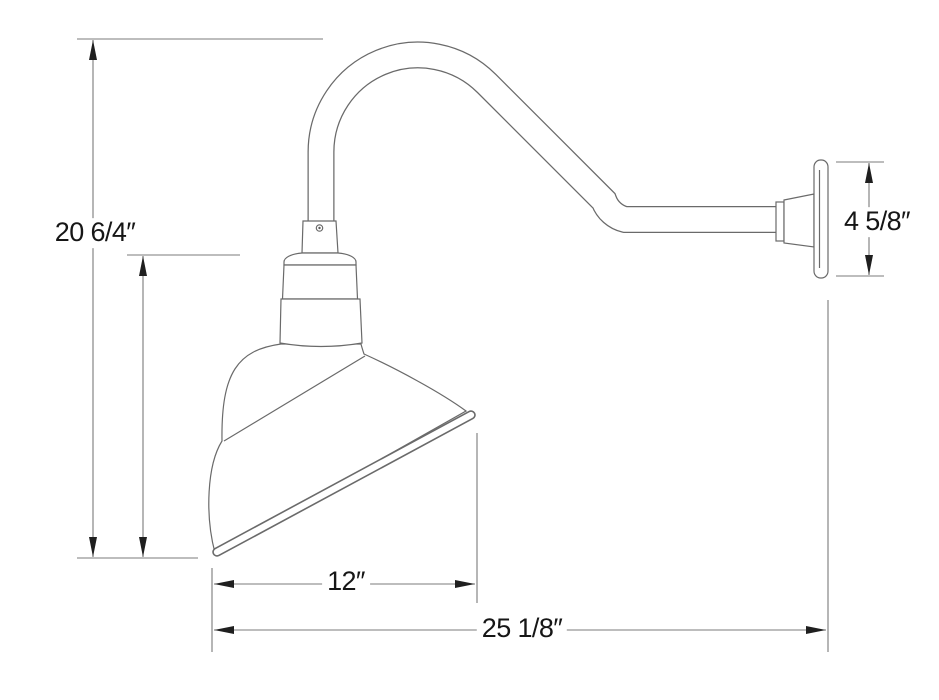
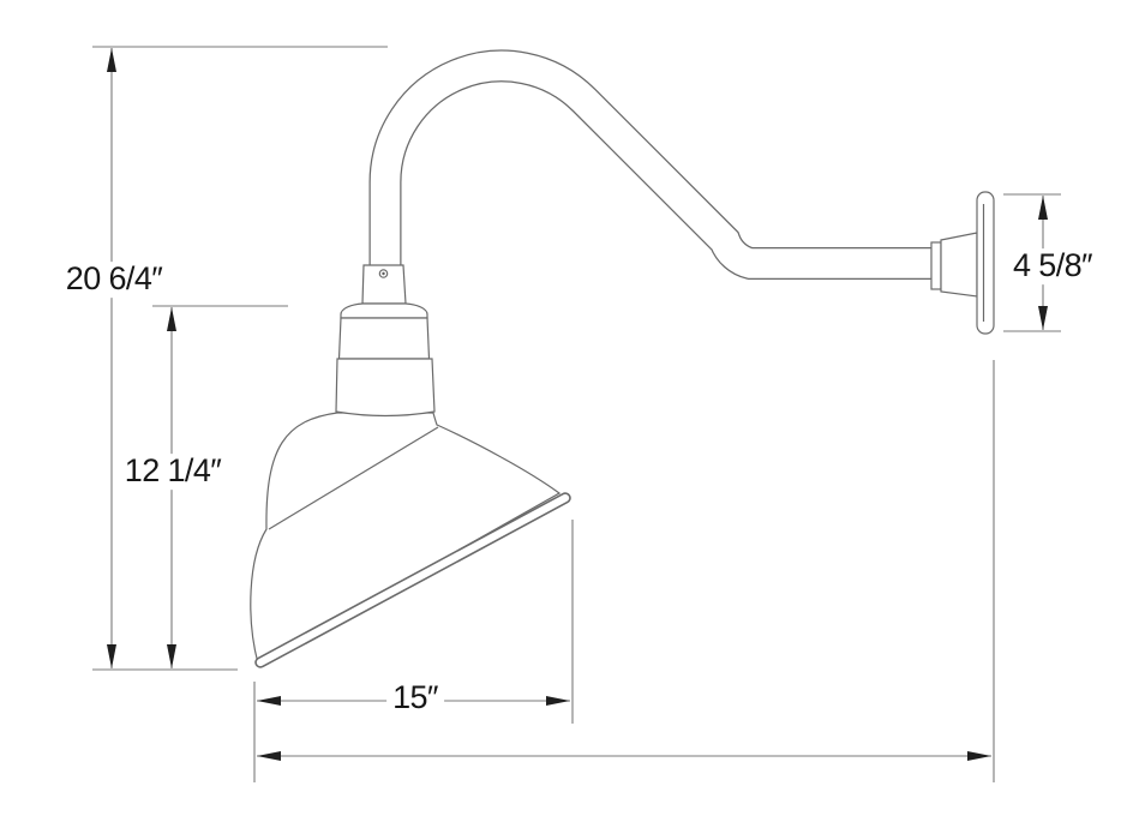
  20 6/4″
+ 12 1/4″
  4 5/8″
- 12″
+ 15″
- 25 1/8″
